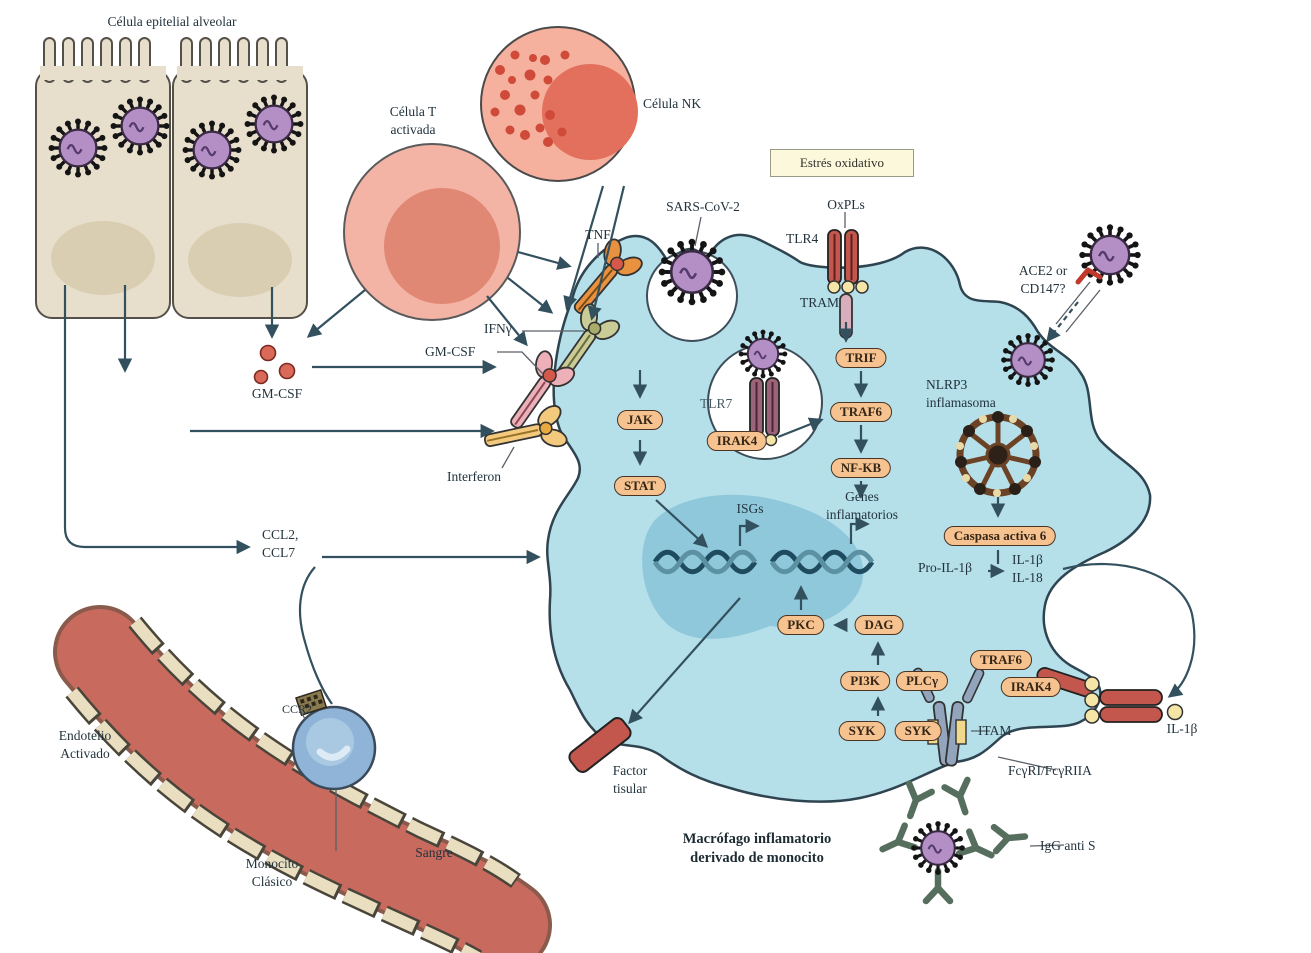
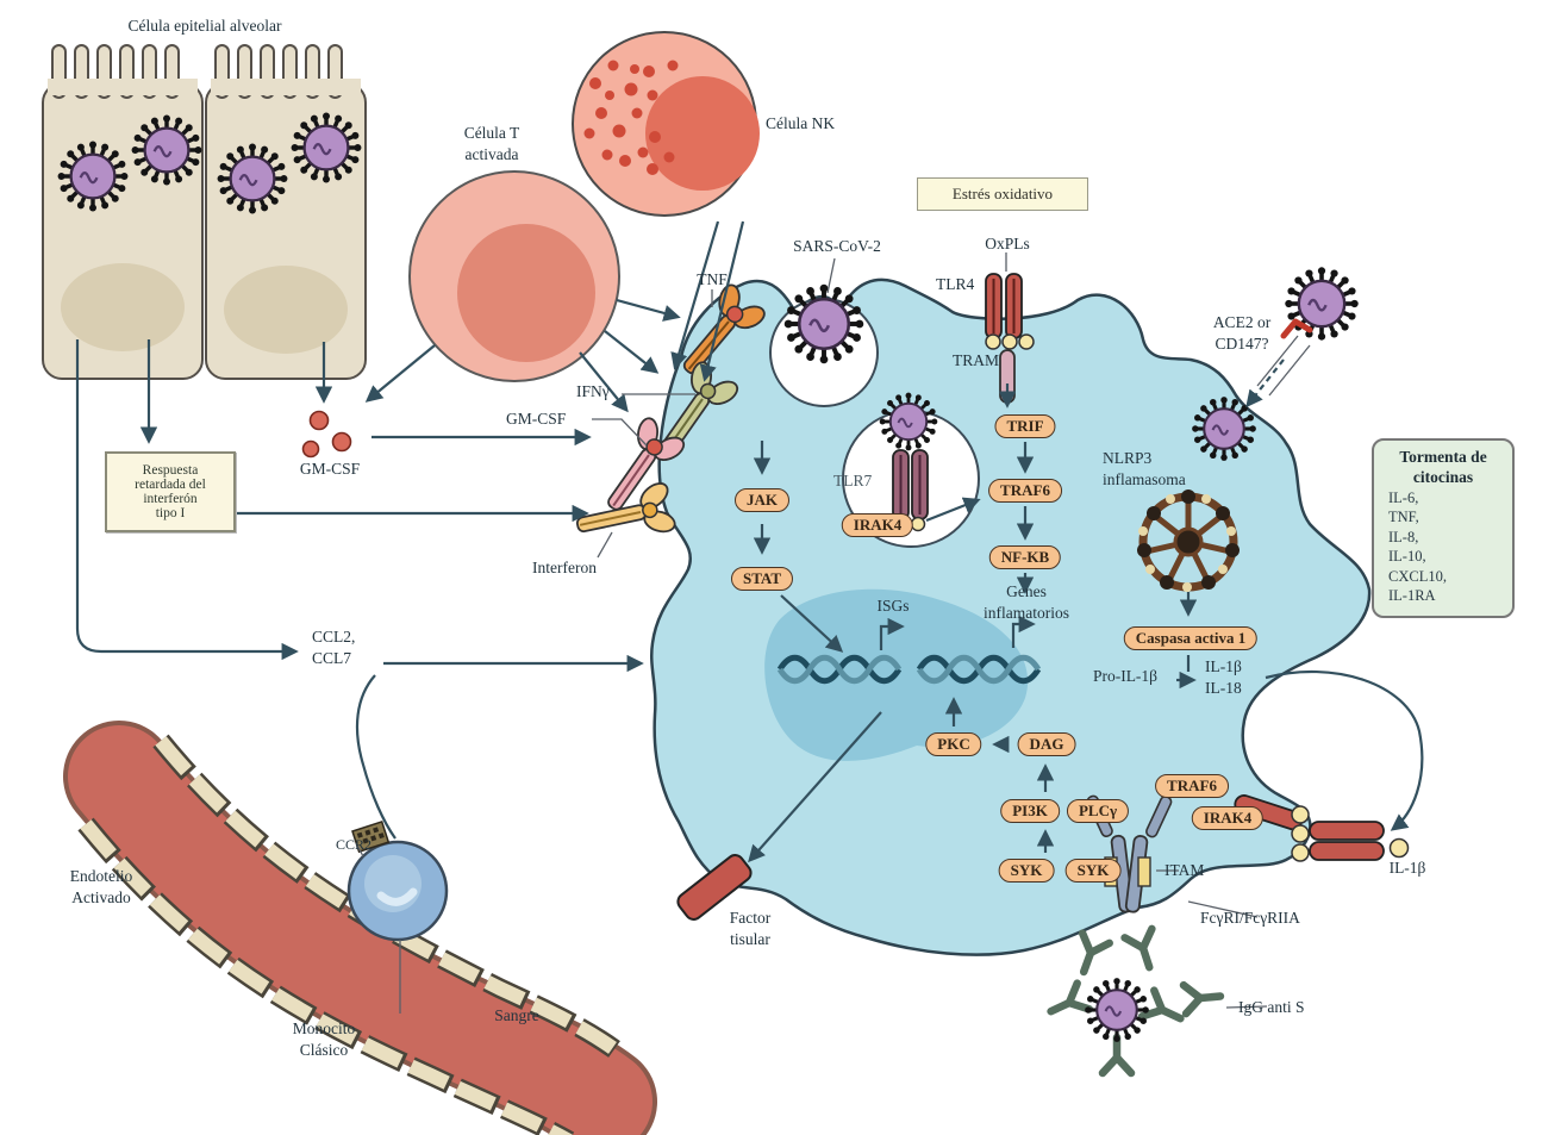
  Célula epitelial alveolar
  Célula T
  activada
  Célula NK
  TNF
  SARS-CoV-2
  Estrés oxidativo
  OxPLs
  TLR4
  TRAM
  IFNγ
  GM-CSF
  GM-CSF
+ Respuesta
+ retardada del
+ interferón
+ tipo I
  Interferon
  CCL2,
  CCL7
  TLR7
  ISGs
  Genes
  inflamatorios
  NLRP3
  inflamasoma
  ACE2 or
  CD147?
  Pro-IL-1β
  IL-1β
  IL-18
  ITAM
  FcγRI/FcγRIIA
  IgG anti S
  IL-1β
  Factor
  tisular
- Macrófago inflamatorio
- derivado de monocito
  Endotelio
  Activado
  CCR2
  Monocito
  Clásico
  Sangre
+ Tormenta de
+ citocinas
+ IL-6,
+ TNF,
+ IL-8,
+ IL-10,
+ CXCL10,
+ IL-1RA
  JAK
  STAT
  IRAK4
  TRIF
  TRAF6
  NF-KB
  PKC
  DAG
  PI3K
  PLCγ
  SYK
  SYK
  TRAF6
  IRAK4
- Caspasa activa 6
+ Caspasa activa 1
